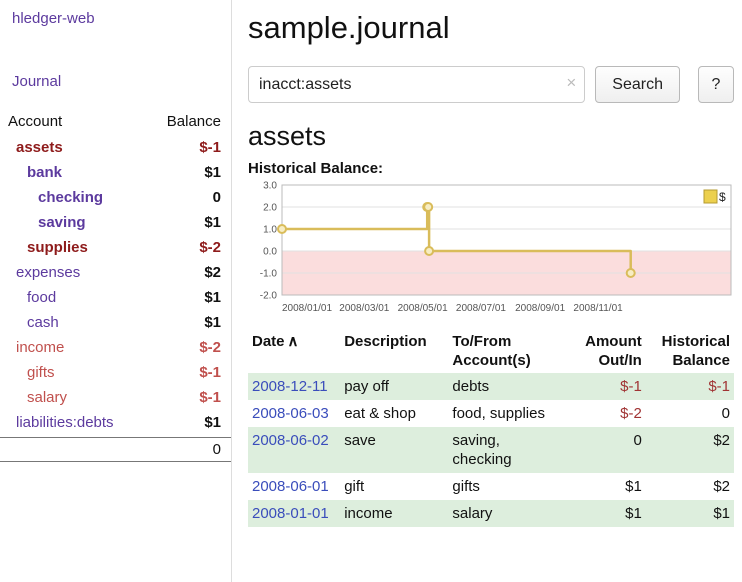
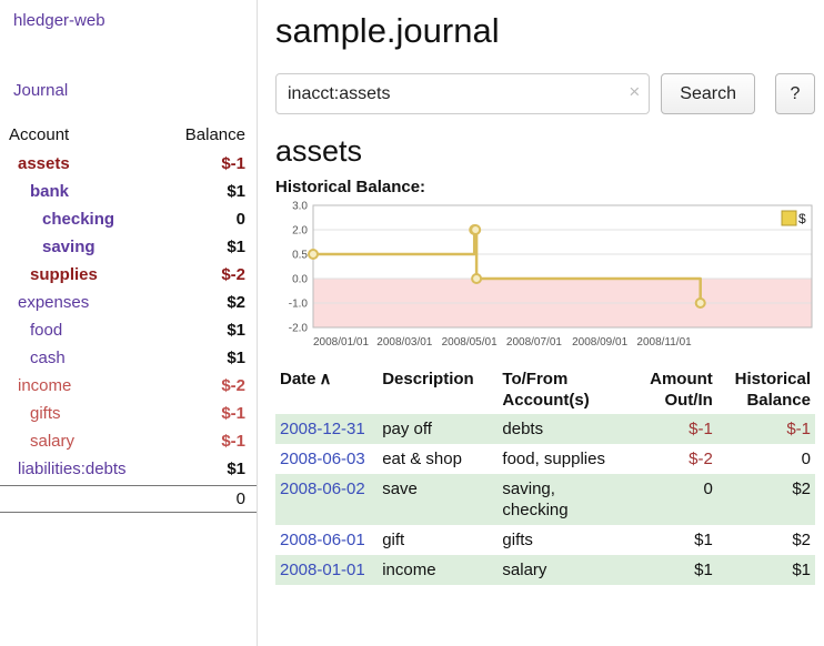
  hledger-web
  Journal
  Account
  Balance
  assets
  $-1
  bank
  $1
  checking
  0
  saving
  $1
  supplies
  $-2
  expenses
  $2
  food
  $1
  cash
  $1
  income
  $-2
  gifts
  $-1
  salary
  $-1
  liabilities:debts
  $1
  0
  sample.journal
  inacct:assets
  ×
  Search
  ?
  assets
  Historical Balance:
  -2.0
  -1.0
  0.0
- 1.0
+ 0.5
  2.0
  3.0
  2008/01/01
  2008/03/01
  2008/05/01
  2008/07/01
  2008/09/01
  2008/11/01
  $
  Date ∧	Description	To/From Account(s)	Amount Out/In	Historical Balance
- 2008-12-11	pay off	debts	$-1	$-1
+ 2008-12-31	pay off	debts	$-1	$-1
  2008-06-03	eat & shop	food, supplies	$-2	0
  2008-06-02	save	saving, checking	0	$2
  2008-06-01	gift	gifts	$1	$2
  2008-01-01	income	salary	$1	$1
